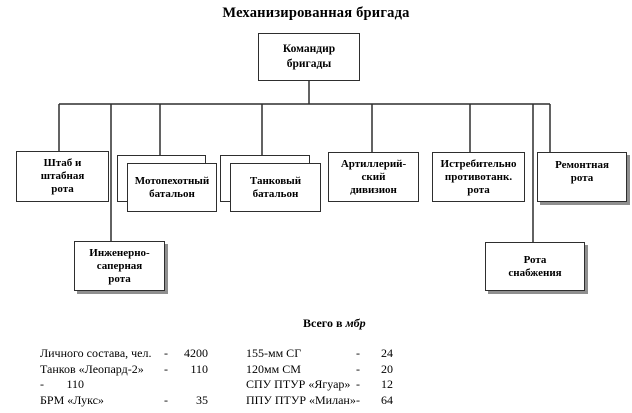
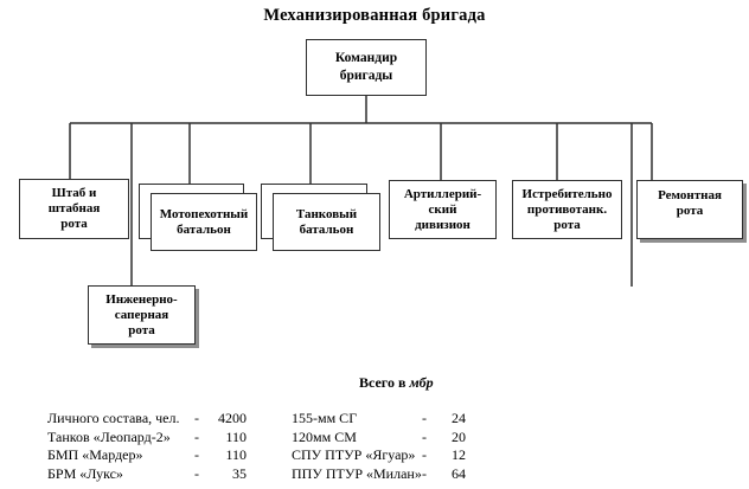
  Механизированная бригада
  Командир
  бригады
  Штаб и
  штабная
  рота
  Мотопехотный
  батальон
  Танковый
  батальон
  Артиллерий-
  ский
  дивизион
  Истребительно
  противотанк.
  рота
  Ремонтная
  рота
  Инженерно-
  саперная
  рота
- Рота
- снабжения
  Всего в мбр
  Личного состава, чел.
  -
  4200
  Танков «Леопард-2»
  -
  110
+ БМП «Мардер»
  -
  110
  БРМ «Лукс»
  -
  35
  155-мм СГ
  -
  24
  120мм СМ
  -
  20
  СПУ ПТУР «Ягуар»
  -
  12
  ППУ ПТУР «Милан»
  -
  64
